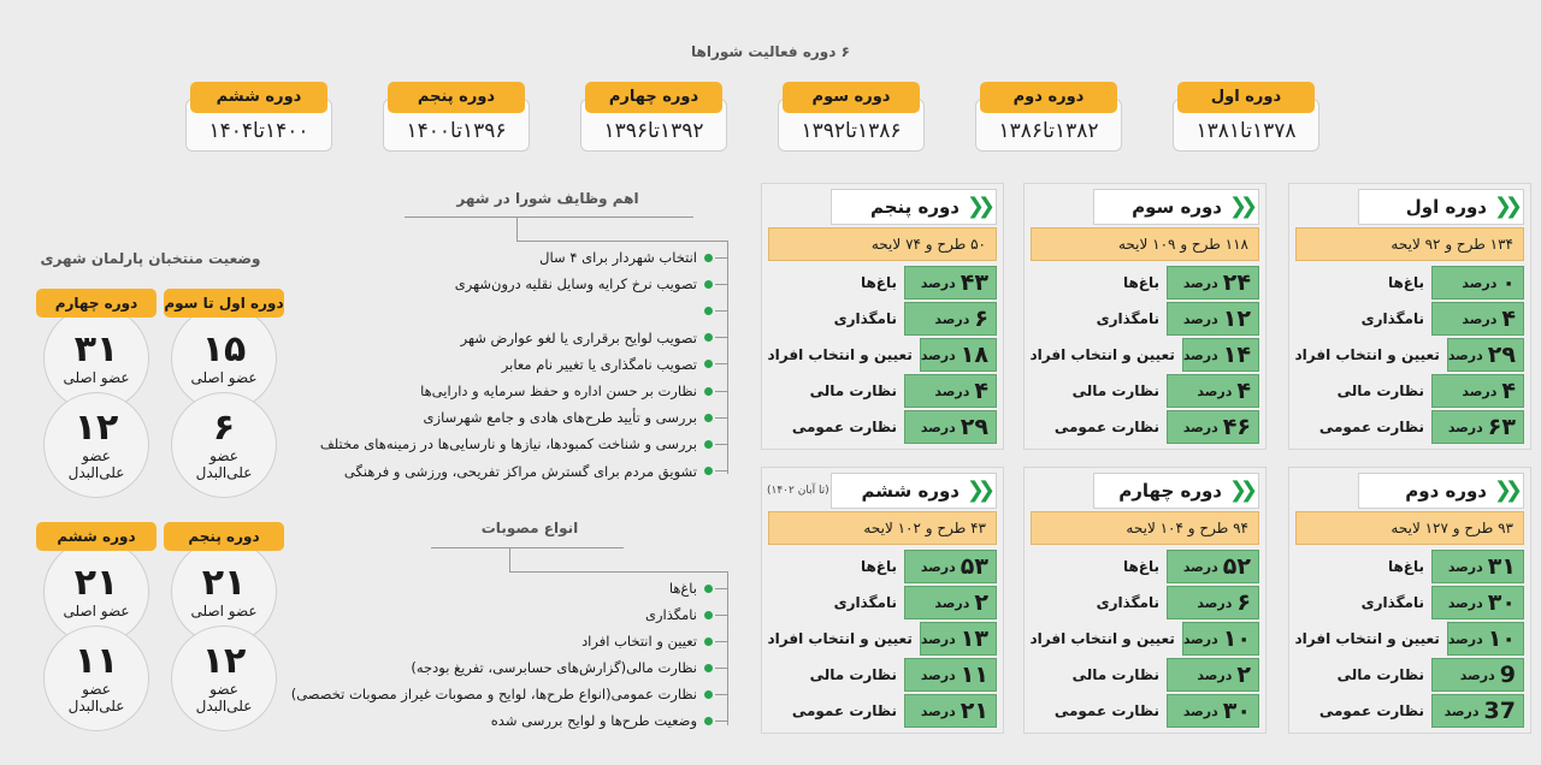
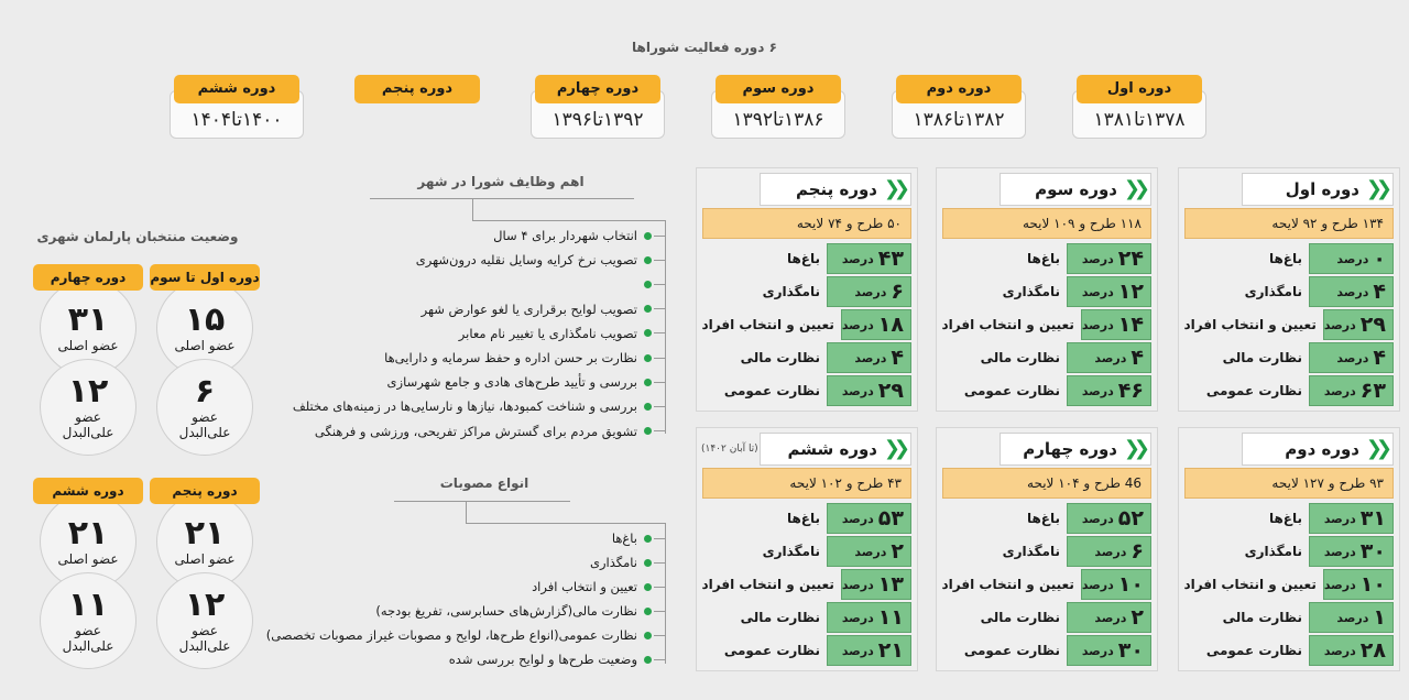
  ۶ دوره فعالیت شوراها
  دوره اول
  ۱۳۷۸تا۱۳۸۱
  دوره دوم
  ۱۳۸۲تا۱۳۸۶
  دوره سوم
  ۱۳۸۶تا۱۳۹۲
  دوره چهارم
  ۱۳۹۲تا۱۳۹۶
  دوره پنجم
- ۱۳۹۶تا۱۴۰۰
  دوره ششم
  ۱۴۰۰تا۱۴۰۴
  ❮❮
  دوره اول
  ۱۳۴ طرح و ۹۲ لایحه
  ۰
  درصد
  باغ‌ها
  ۴
  درصد
  نامگذاری
  ۲۹
  درصد
  تعیین و انتخاب افراد
  ۴
  درصد
  نظارت مالی
  ۶۳
  درصد
  نظارت عمومی
  ❮❮
  دوره سوم
  ۱۱۸ طرح و ۱۰۹ لایحه
  ۲۴
  درصد
  باغ‌ها
  ۱۲
  درصد
  نامگذاری
  ۱۴
  درصد
  تعیین و انتخاب افراد
  ۴
  درصد
  نظارت مالی
  ۴۶
  درصد
  نظارت عمومی
  ❮❮
  دوره پنجم
  ۵۰ طرح و ۷۴ لایحه
  ۴۳
  درصد
  باغ‌ها
  ۶
  درصد
  نامگذاری
  ۱۸
  درصد
  تعیین و انتخاب افراد
  ۴
  درصد
  نظارت مالی
  ۲۹
  درصد
  نظارت عمومی
  ❮❮
  دوره دوم
  ۹۳ طرح و ۱۲۷ لایحه
  ۳۱
  درصد
  باغ‌ها
  ۳۰
  درصد
  نامگذاری
  ۱۰
  درصد
  تعیین و انتخاب افراد
- 9
+ ۱
  درصد
  نظارت مالی
- 37
+ ۲۸
  درصد
  نظارت عمومی
  ❮❮
  دوره چهارم
- ۹۴ طرح و ۱۰۴ لایحه
+ 46 طرح و ۱۰۴ لایحه
  ۵۲
  درصد
  باغ‌ها
  ۶
  درصد
  نامگذاری
  ۱۰
  درصد
  تعیین و انتخاب افراد
  ۲
  درصد
  نظارت مالی
  ۳۰
  درصد
  نظارت عمومی
  ❮❮
  دوره ششم
  ۴۳ طرح و ۱۰۲ لایحه
  (تا آبان ۱۴۰۲)
  ۵۳
  درصد
  باغ‌ها
  ۲
  درصد
  نامگذاری
  ۱۳
  درصد
  تعیین و انتخاب افراد
  ۱۱
  درصد
  نظارت مالی
  ۲۱
  درصد
  نظارت عمومی
  اهم وظایف شورا در شهر
  انتخاب شهردار برای ۴ سال
  تصویب نرخ کرایه وسایل نقلیه درون‌شهری
  تصویب لوایح برقراری یا لغو عوارض شهر
  تصویب نامگذاری یا تغییر نام معابر
  نظارت بر حسن اداره و حفظ سرمایه و دارایی‌ها
  بررسی و تأیید طرح‌های هادی و جامع شهرسازی
  بررسی و شناخت کمبودها، نیازها و نارسایی‌ها در زمینه‌های مختلف
  تشویق مردم برای گسترش مراکز تفریحی، ورزشی و فرهنگی
  انواع مصوبات
  باغ‌ها
  نامگذاری
  تعیین و انتخاب افراد
  نظارت مالی(گزارش‌های حسابرسی، تفریغ بودجه)
  نظارت عمومی(انواع طرح‌ها، لوایح و مصوبات غیراز مصوبات تخصصی)
  وضعیت طرح‌ها و لوایح بررسی شده
  وضعیت منتخبان پارلمان شهری
  دوره اول تا سوم
  ۱۵
  عضو اصلی
  ۶
  عضو
  علی‌البدل
  دوره چهارم
  ۳۱
  عضو اصلی
  ۱۲
  عضو
  علی‌البدل
  دوره پنجم
  ۲۱
  عضو اصلی
  ۱۲
  عضو
  علی‌البدل
  دوره ششم
  ۲۱
  عضو اصلی
  ۱۱
  عضو
  علی‌البدل
